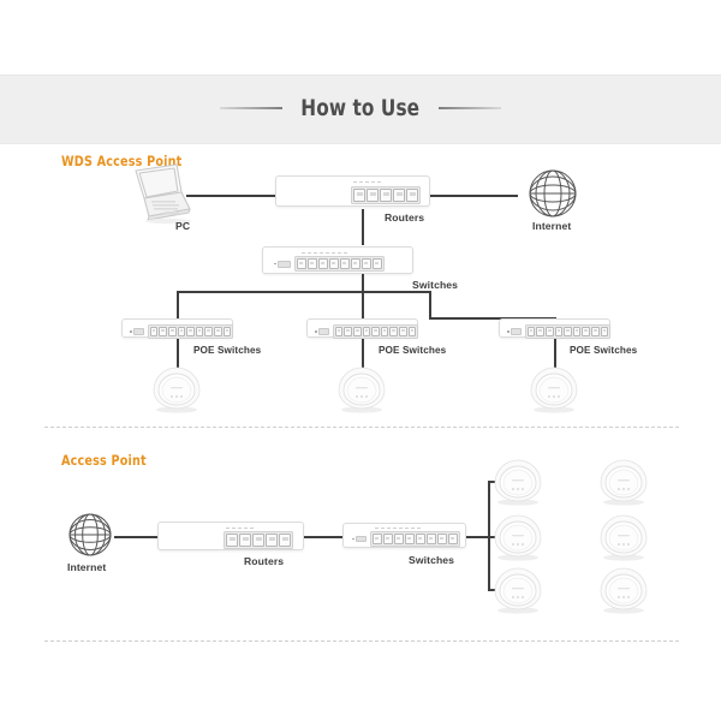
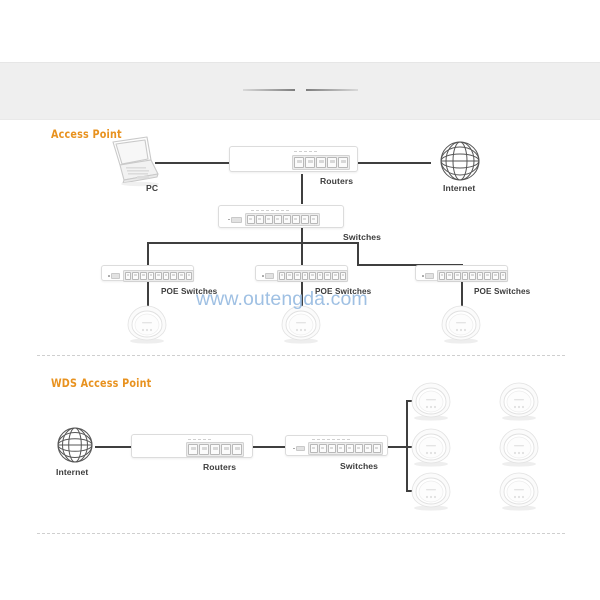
- How to Use
- WDS Access Point
+ Access Point
  PC
  Routers
  Internet
  Switches
  POE Switches
  POE Switches
  POE Switches
+ www.outengda.com
- Access Point
+ WDS Access Point
  Internet
  Routers
  Switches
